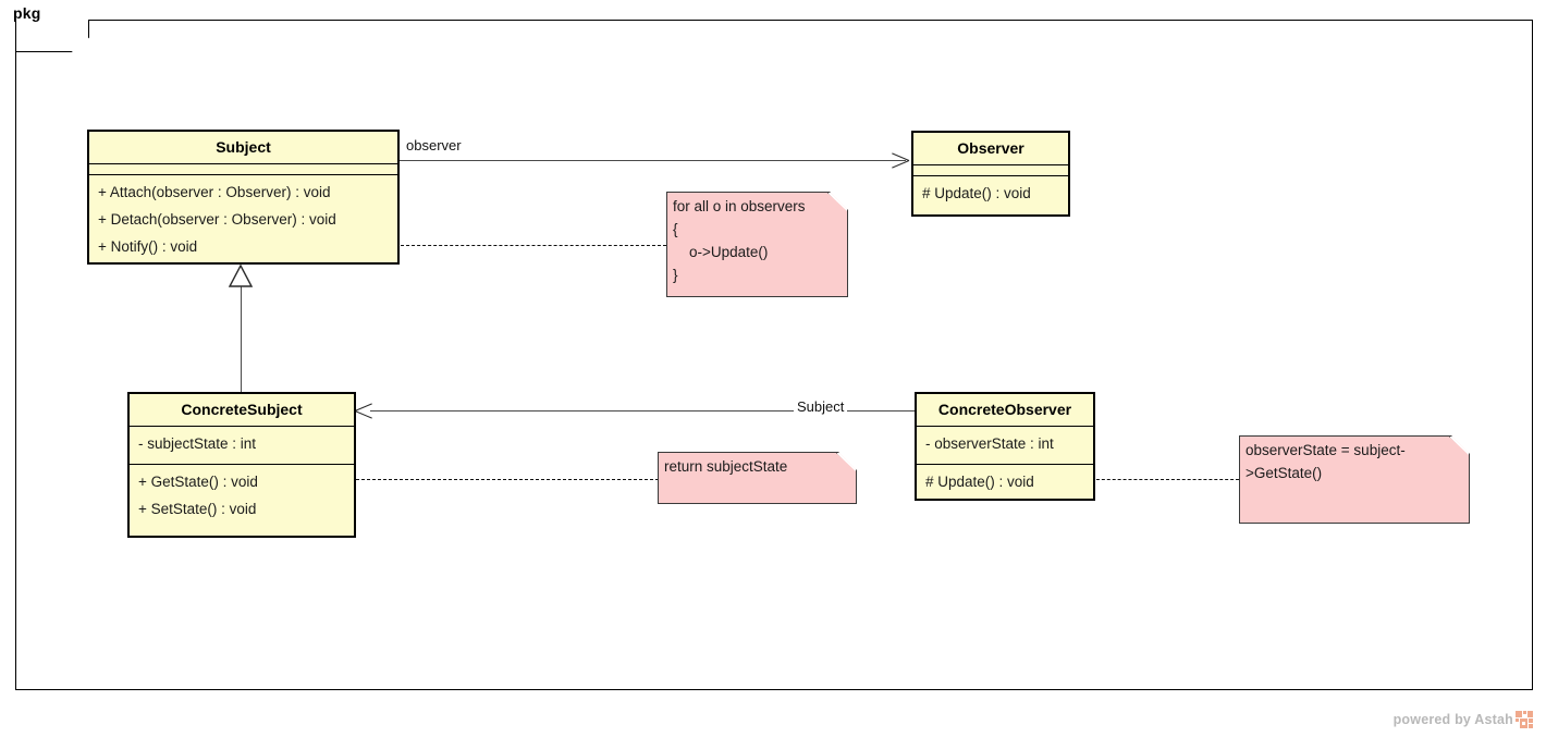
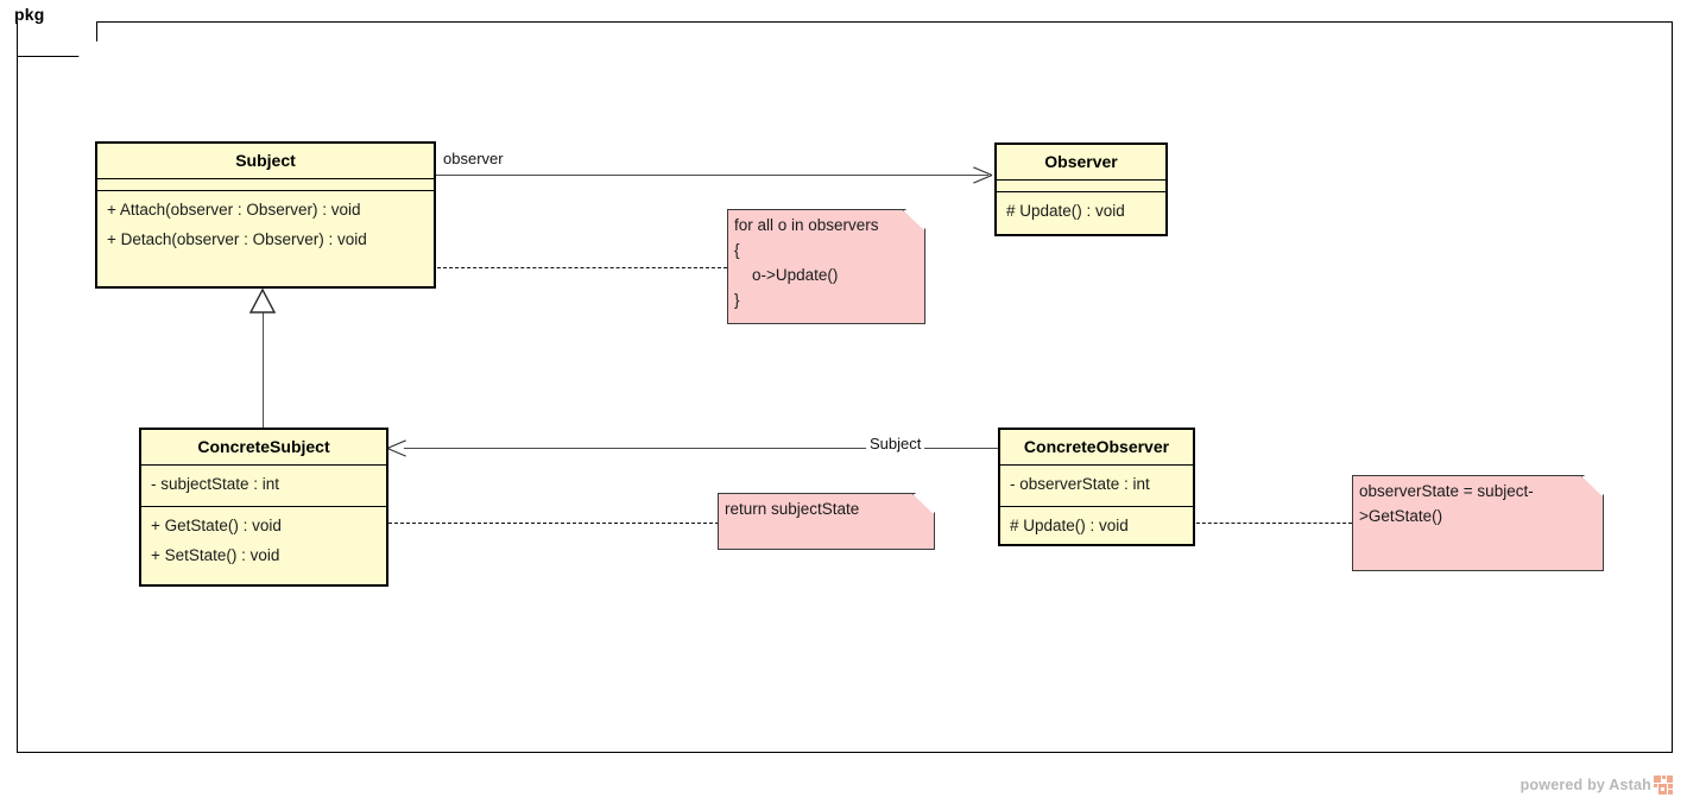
  pkg
  observer
  Subject
  Subject
  + Attach(observer : Observer) : void
  + Detach(observer : Observer) : void
- + Notify() : void
  Observer
  # Update() : void
  ConcreteSubject
  - subjectState : int
  + GetState() : void
  + SetState() : void
  ConcreteObserver
  - observerState : int
  # Update() : void
  for all o in observers
  {
  o->Update()
  }
  return subjectState
  observerState = subject->GetState()
  powered by Astah
